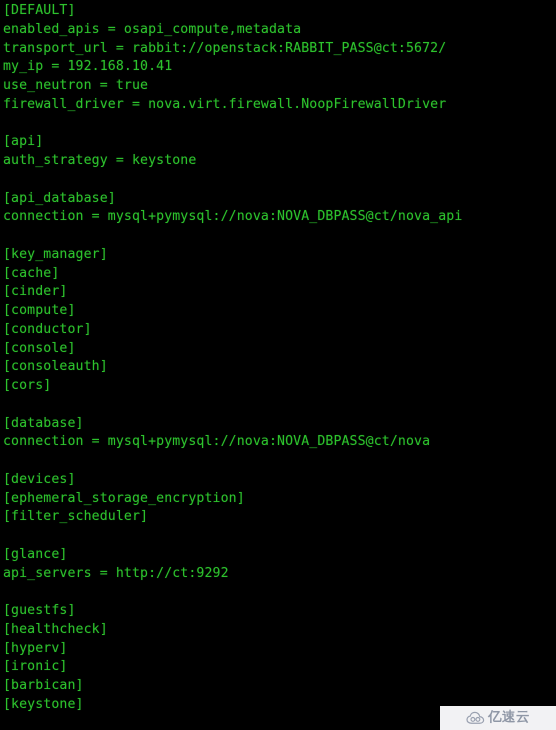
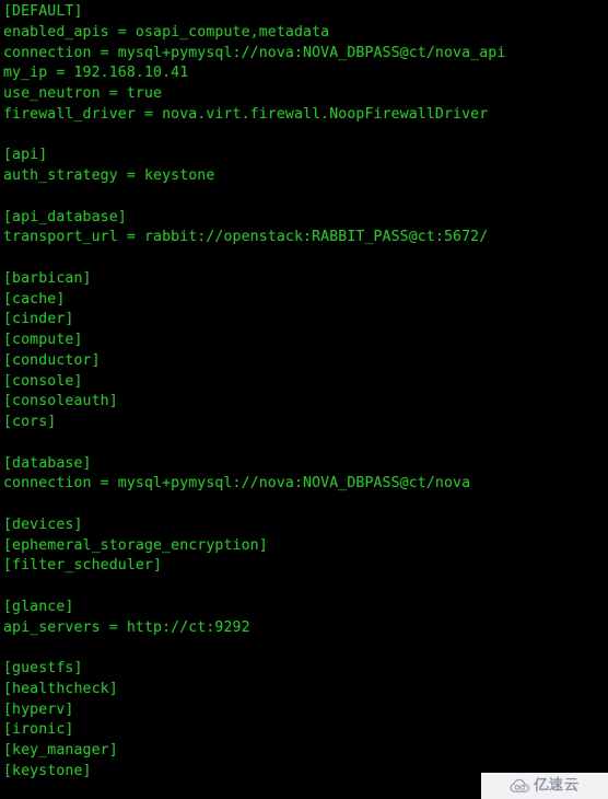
  [DEFAULT]
  enabled_apis = osapi_compute,metadata
- transport_url = rabbit://openstack:RABBIT_PASS@ct:5672/
+ connection = mysql+pymysql://nova:NOVA_DBPASS@ct/nova_api
  my_ip = 192.168.10.41
  use_neutron = true
  firewall_driver = nova.virt.firewall.NoopFirewallDriver
  [api]
  auth_strategy = keystone
  [api_database]
- connection = mysql+pymysql://nova:NOVA_DBPASS@ct/nova_api
+ transport_url = rabbit://openstack:RABBIT_PASS@ct:5672/
- [key_manager]
+ [barbican]
  [cache]
  [cinder]
  [compute]
  [conductor]
  [console]
  [consoleauth]
  [cors]
  [database]
  connection = mysql+pymysql://nova:NOVA_DBPASS@ct/nova
  [devices]
  [ephemeral_storage_encryption]
  [filter_scheduler]
  [glance]
  api_servers = http://ct:9292
  [guestfs]
  [healthcheck]
  [hyperv]
  [ironic]
- [barbican]
+ [key_manager]
  [keystone]
  亿速云
